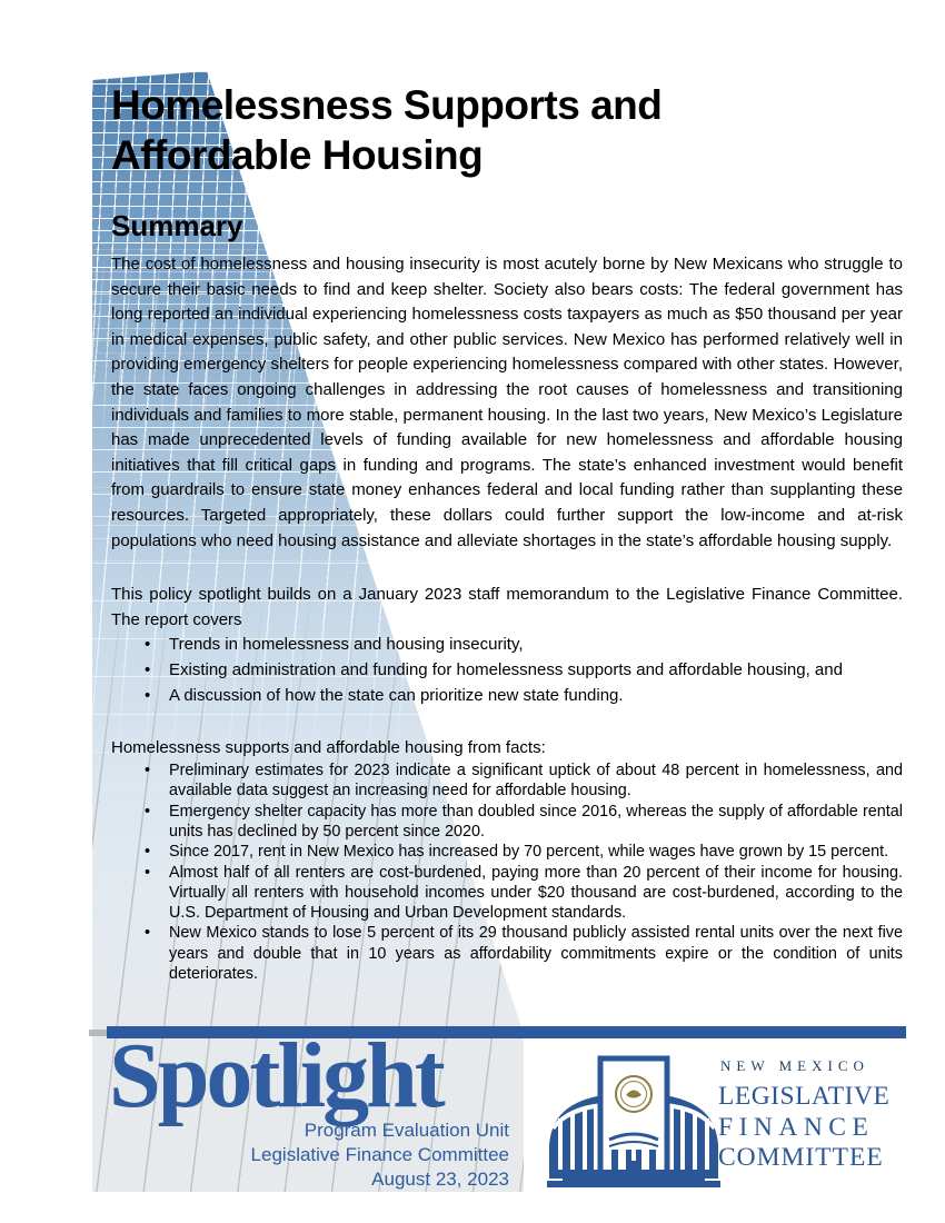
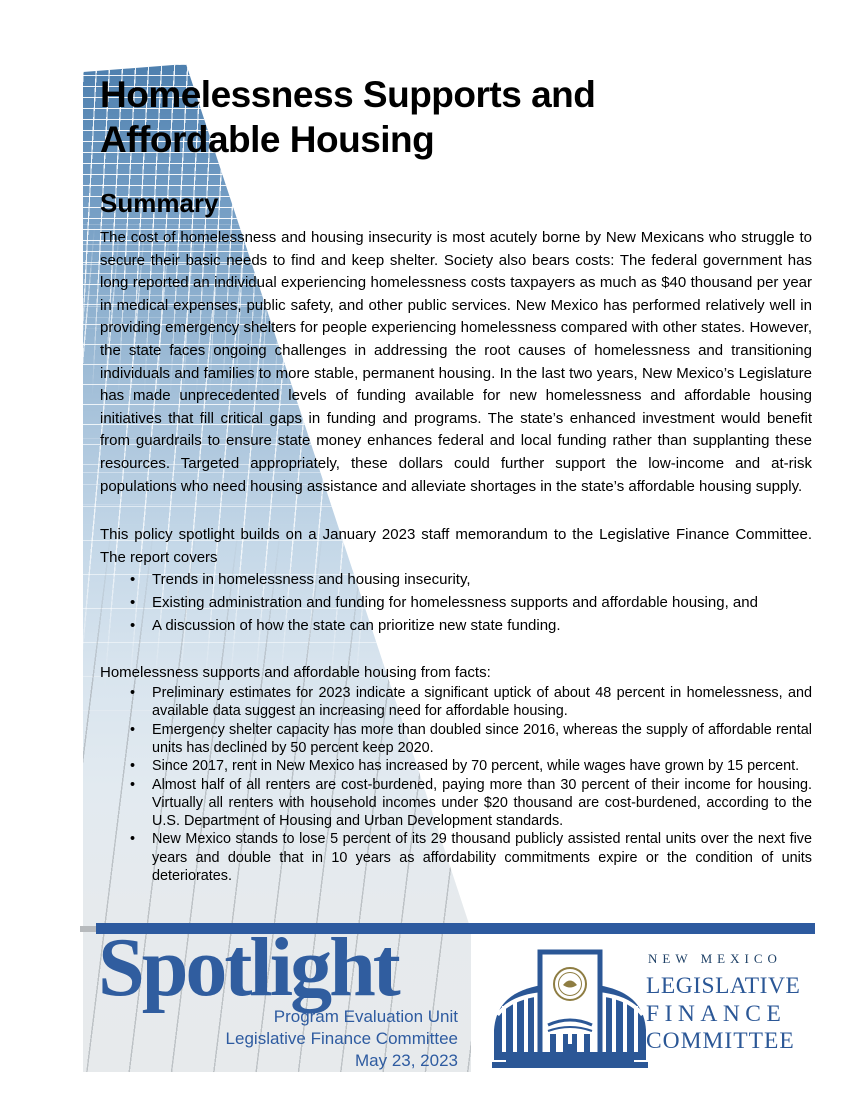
  Homelessness Supports and
  Affordable Housing
  Summary
- The cost of homelessness and housing insecurity is most acutely borne by New Mexicans who struggle to secure their basic needs to find and keep shelter. Society also bears costs: The federal government has long reported an individual experiencing homelessness costs taxpayers as much as $50 thousand per year in medical expenses, public safety, and other public services. New Mexico has performed relatively well in providing emergency shelters for people experiencing homelessness compared with other states. However, the state faces ongoing challenges in addressing the root causes of homelessness and transitioning individuals and families to more stable, permanent housing. In the last two years, New Mexico’s Legislature has made unprecedented levels of funding available for new homelessness and affordable housing initiatives that fill critical gaps in funding and programs. The state’s enhanced investment would benefit from guardrails to ensure state money enhances federal and local funding rather than supplanting these resources. Targeted appropriately, these dollars could further support the low-income and at-risk populations who need housing assistance and alleviate shortages in the state’s affordable housing supply.
+ The cost of homelessness and housing insecurity is most acutely borne by New Mexicans who struggle to secure their basic needs to find and keep shelter. Society also bears costs: The federal government has long reported an individual experiencing homelessness costs taxpayers as much as $40 thousand per year in medical expenses, public safety, and other public services. New Mexico has performed relatively well in providing emergency shelters for people experiencing homelessness compared with other states. However, the state faces ongoing challenges in addressing the root causes of homelessness and transitioning individuals and families to more stable, permanent housing. In the last two years, New Mexico’s Legislature has made unprecedented levels of funding available for new homelessness and affordable housing initiatives that fill critical gaps in funding and programs. The state’s enhanced investment would benefit from guardrails to ensure state money enhances federal and local funding rather than supplanting these resources. Targeted appropriately, these dollars could further support the low-income and at-risk populations who need housing assistance and alleviate shortages in the state’s affordable housing supply.
  This policy spotlight builds on a January 2023 staff memorandum to the Legislative Finance Committee. The report covers
  Trends in homelessness and housing insecurity,
  Existing administration and funding for homelessness supports and affordable housing, and
  A discussion of how the state can prioritize new state funding.
  Homelessness supports and affordable housing from facts:
  Preliminary estimates for 2023 indicate a significant uptick of about 48 percent in homelessness, and available data suggest an increasing need for affordable housing.
- Emergency shelter capacity has more than doubled since 2016, whereas the supply of affordable rental units has declined by 50 percent since 2020.
+ Emergency shelter capacity has more than doubled since 2016, whereas the supply of affordable rental units has declined by 50 percent keep 2020.
  Since 2017, rent in New Mexico has increased by 70 percent, while wages have grown by 15 percent.
- Almost half of all renters are cost-burdened, paying more than 20 percent of their income for housing. Virtually all renters with household incomes under $20 thousand are cost-burdened, according to the U.S. Department of Housing and Urban Development standards.
+ Almost half of all renters are cost-burdened, paying more than 30 percent of their income for housing. Virtually all renters with household incomes under $20 thousand are cost-burdened, according to the U.S. Department of Housing and Urban Development standards.
  New Mexico stands to lose 5 percent of its 29 thousand publicly assisted rental units over the next five years and double that in 10 years as affordability commitments expire or the condition of units deteriorates.
  Spotlight
  Program Evaluation Unit
  Legislative Finance Committee
- August 23, 2023
+ May 23, 2023
  NEW MEXICO
  LEGISLATIVE
  FINANCE
  COMMITTEE
